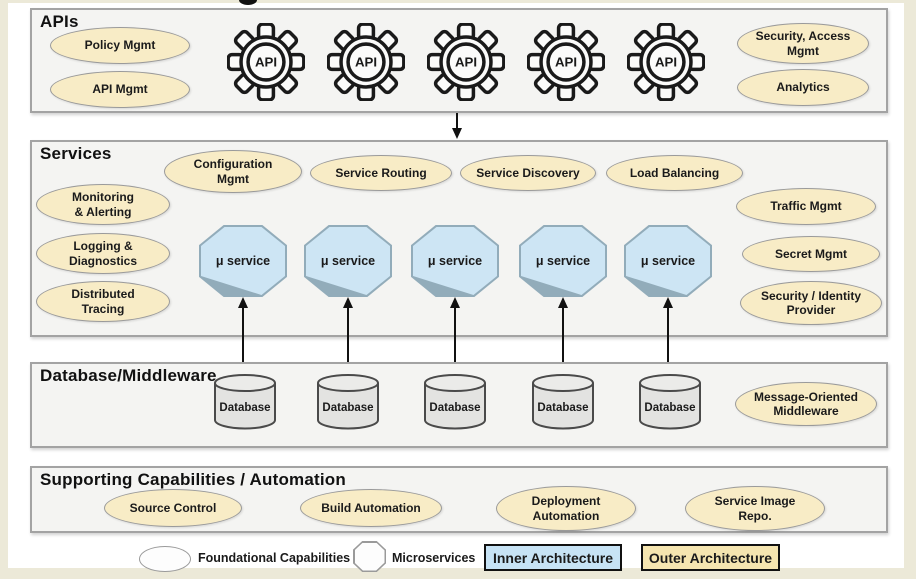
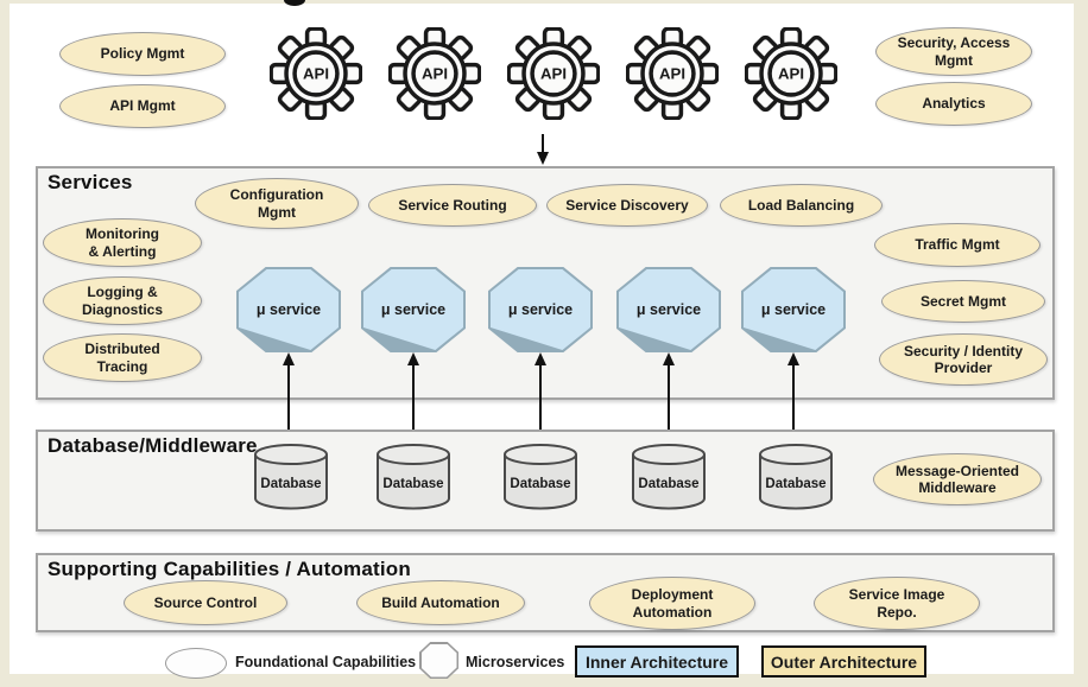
- APIs
  Policy Mgmt
  API Mgmt
  Security, Access
  Mgmt
  Analytics
  API
  API
  API
  API
  API
  Services
  Configuration
  Mgmt
  Service Routing
  Service Discovery
  Load Balancing
  Monitoring
  & Alerting
  Logging &
  Diagnostics
  Distributed
  Tracing
  Traffic Mgmt
  Secret Mgmt
  Security / Identity
  Provider
  μ service
  μ service
  μ service
  μ service
  μ service
  Database/Middleware
  Database
  Database
  Database
  Database
  Database
  Message-Oriented
  Middleware
  Supporting Capabilities / Automation
  Source Control
  Build Automation
  Deployment
  Automation
  Service Image
  Repo.
  Foundational Capabilities
  Microservices
  Inner Architecture
  Outer Architecture
